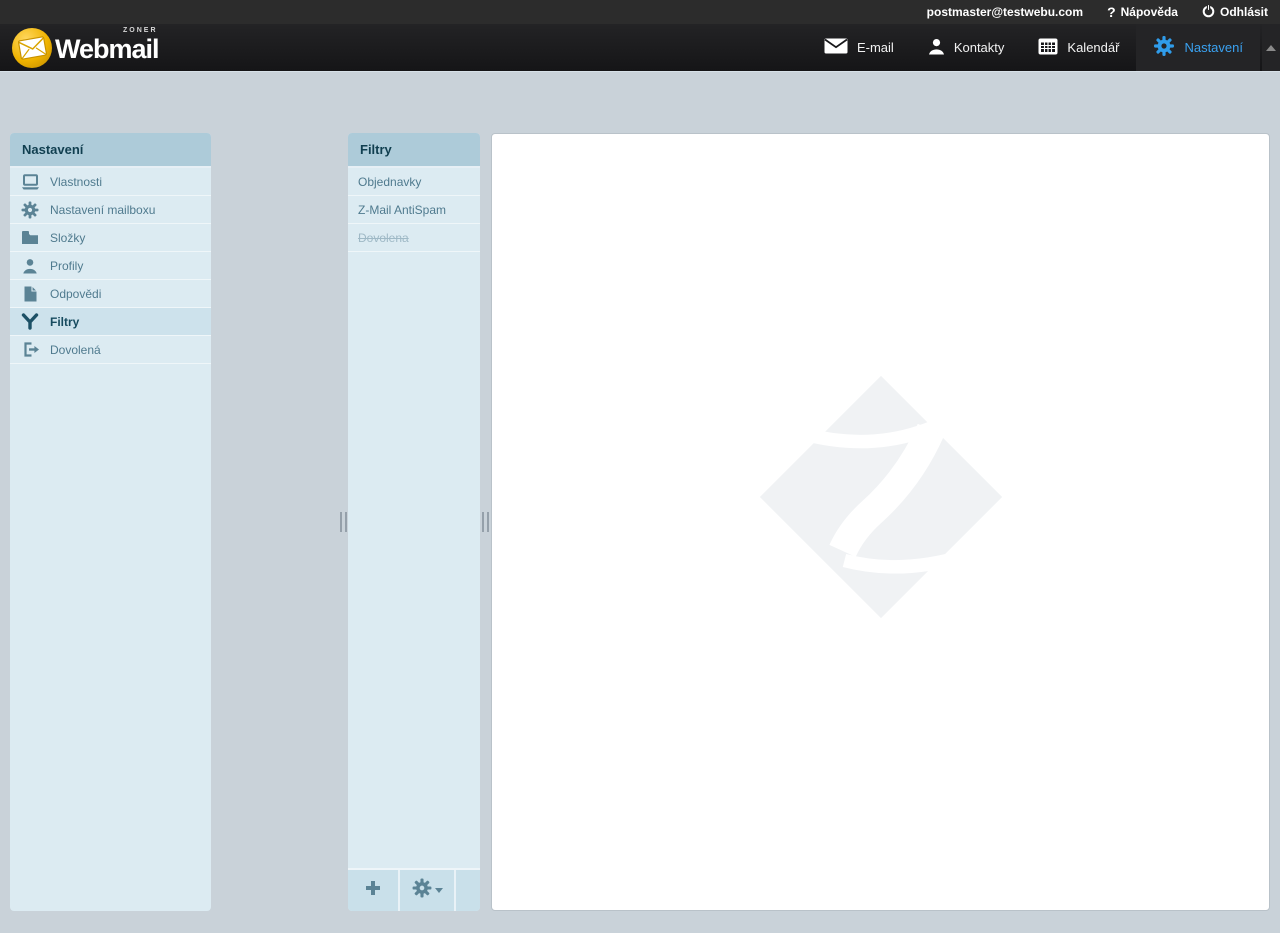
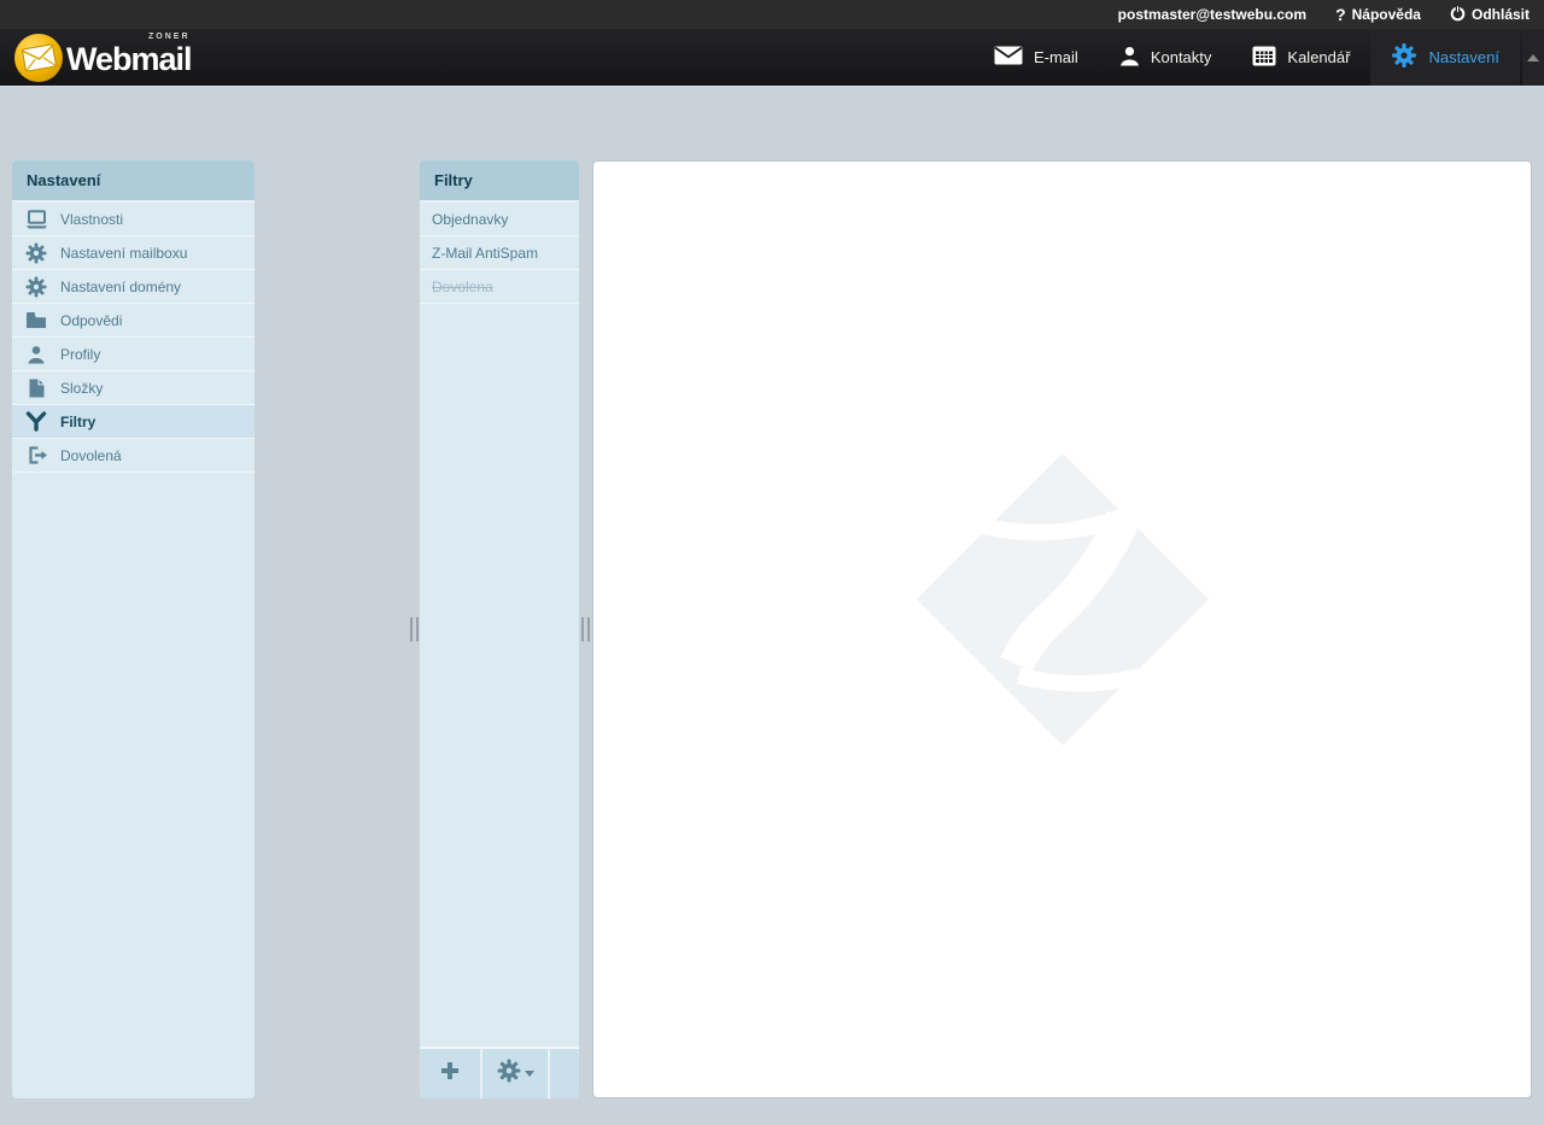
  postmaster@testwebu.com
  ?
  Nápověda
  Odhlásit
  Webmail
  E-mail
  Kontakty
  Kalendář
  Nastavení
  Nastavení
  Vlastnosti
  Nastavení mailboxu
+ Nastavení domény
- Složky
+ Odpovědi
  Profily
- Odpovědi
+ Složky
  Filtry
  Dovolená
  Filtry
  Objednavky
  Z-Mail AntiSpam
  Dovolena
